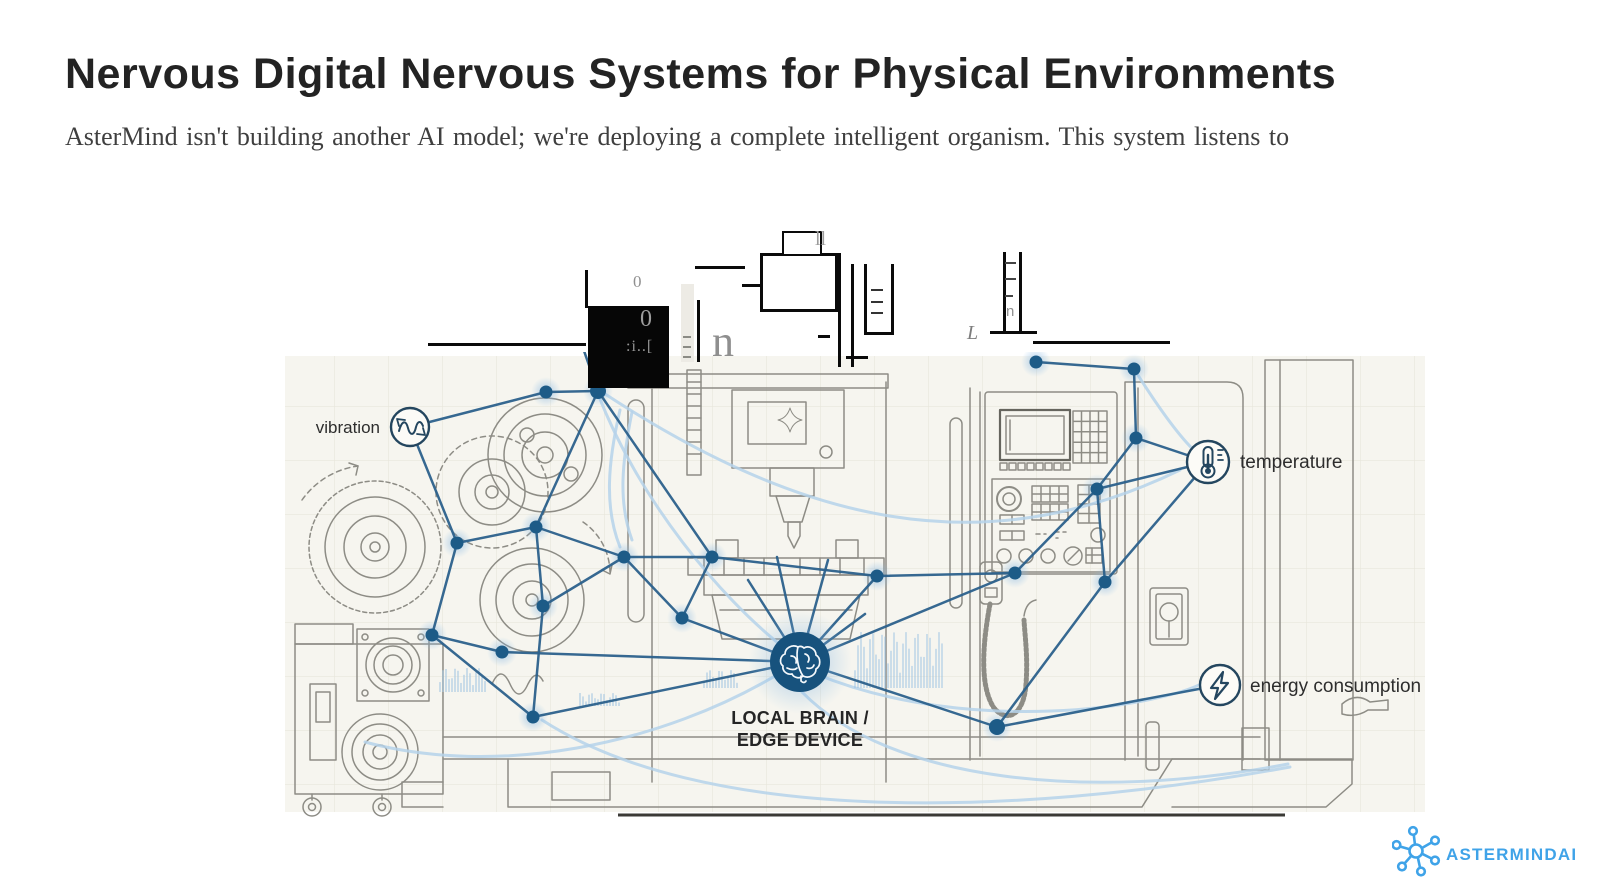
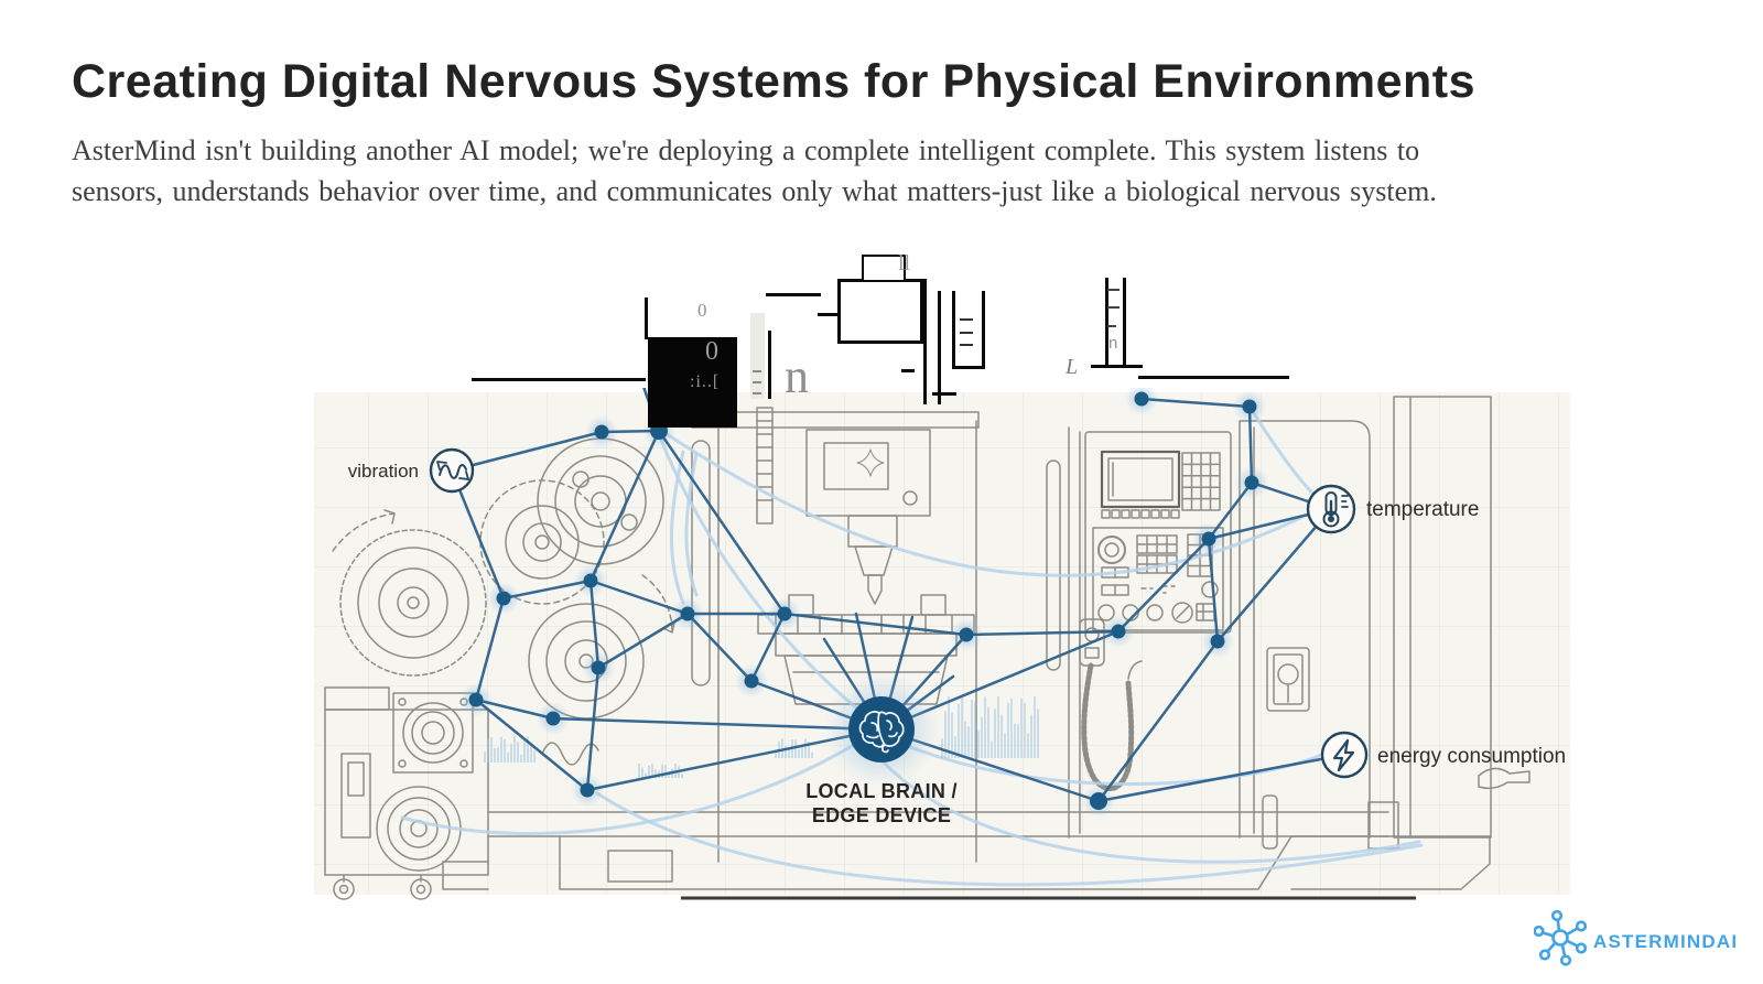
- Nervous Digital Nervous Systems for Physical Environments
+ Creating Digital Nervous Systems for Physical Environments
- AsterMind isn't building another AI model; we're deploying a complete intelligent organism. This system listens to
+ AsterMind isn't building another AI model; we're deploying a complete intelligent complete. This system listens to
+ sensors, understands behavior over time, and communicates only what matters-just like a biological nervous system.
  vibration
  temperature
  energy consumption
  LOCAL BRAIN /
  EDGE DEVICE
  0
  :i..[
  0
  n
  ll
  n
  L
  ASTERMINDAI
